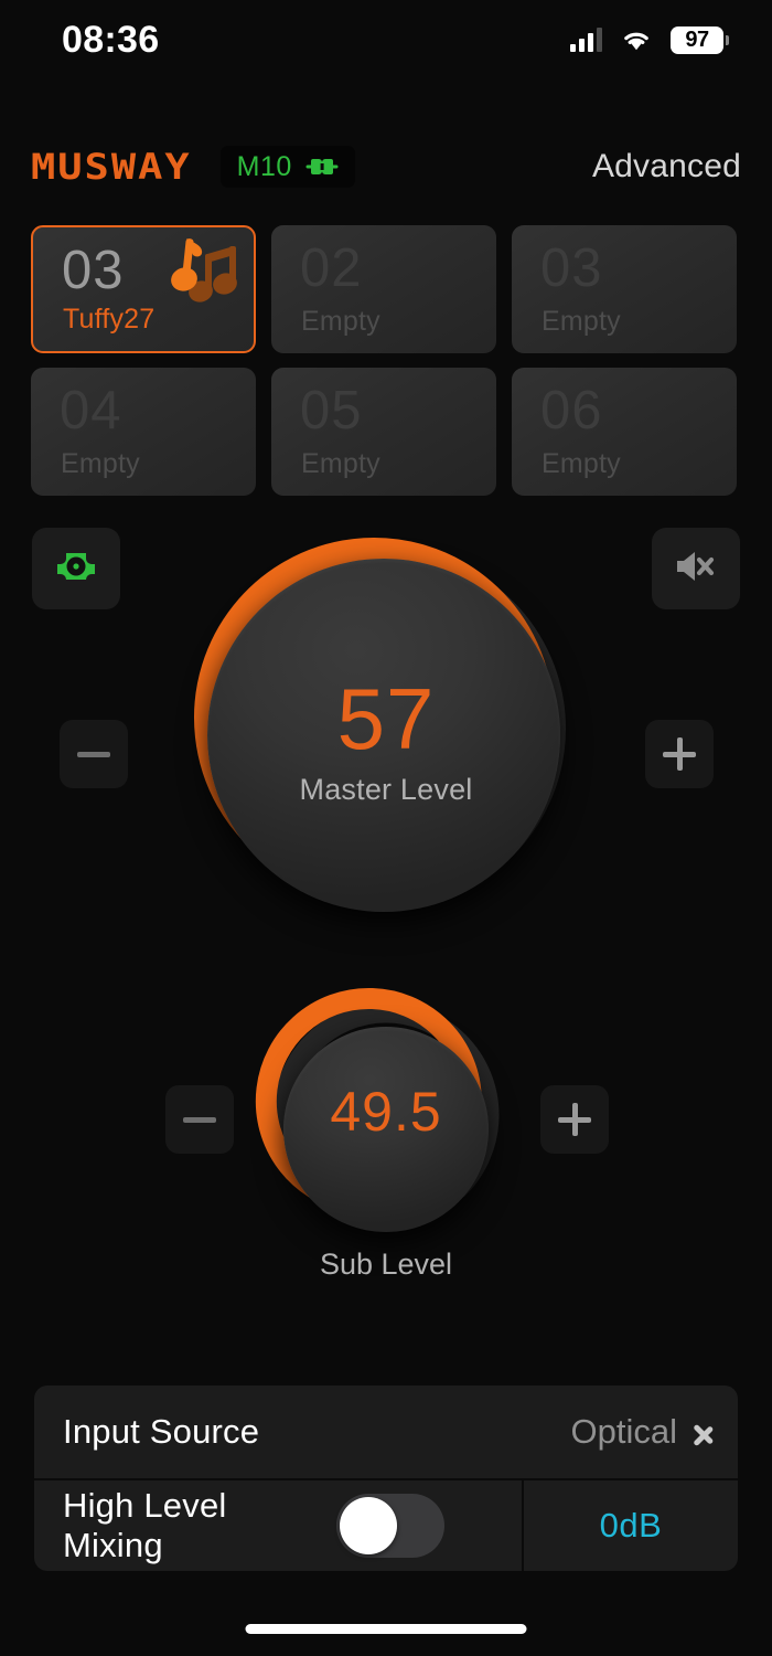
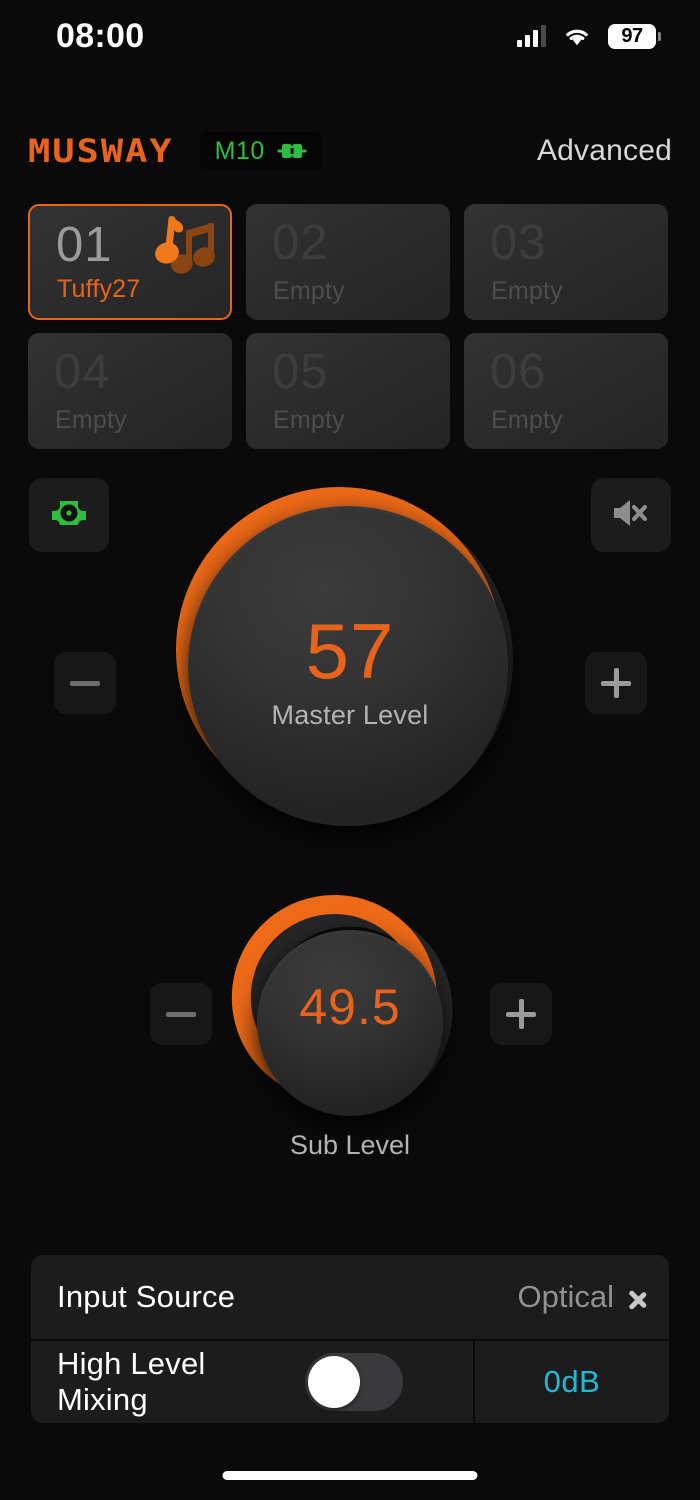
- 08:36
+ 08:00
  97
  MUSWAY
  M10
  Advanced
- 03
+ 01
  Tuffy27
  Empty
  Empty
  Empty
  Empty
  Empty
  57
  Master Level
  49.5
  Sub Level
  Input Source
  Optical
  High Level Mixing
  0dB
